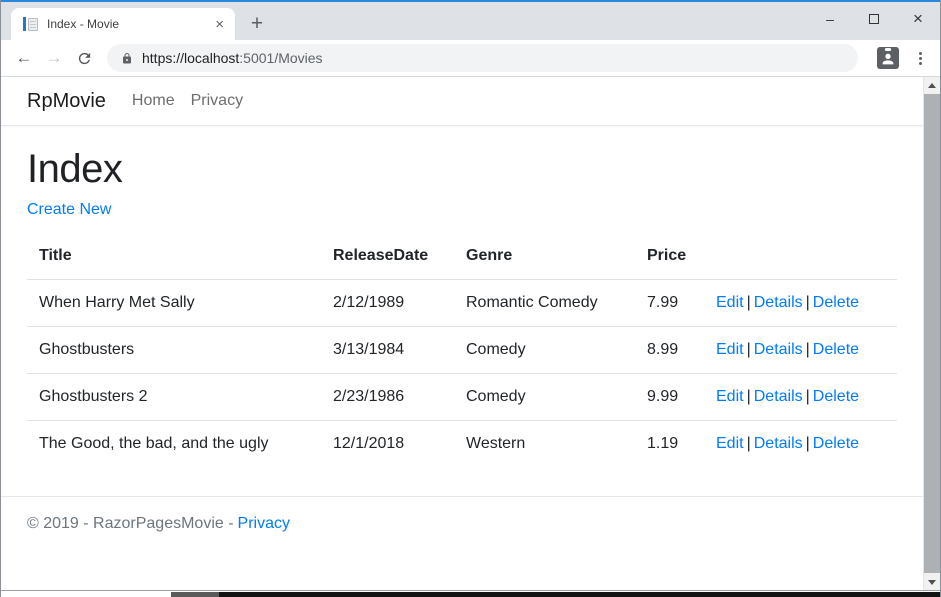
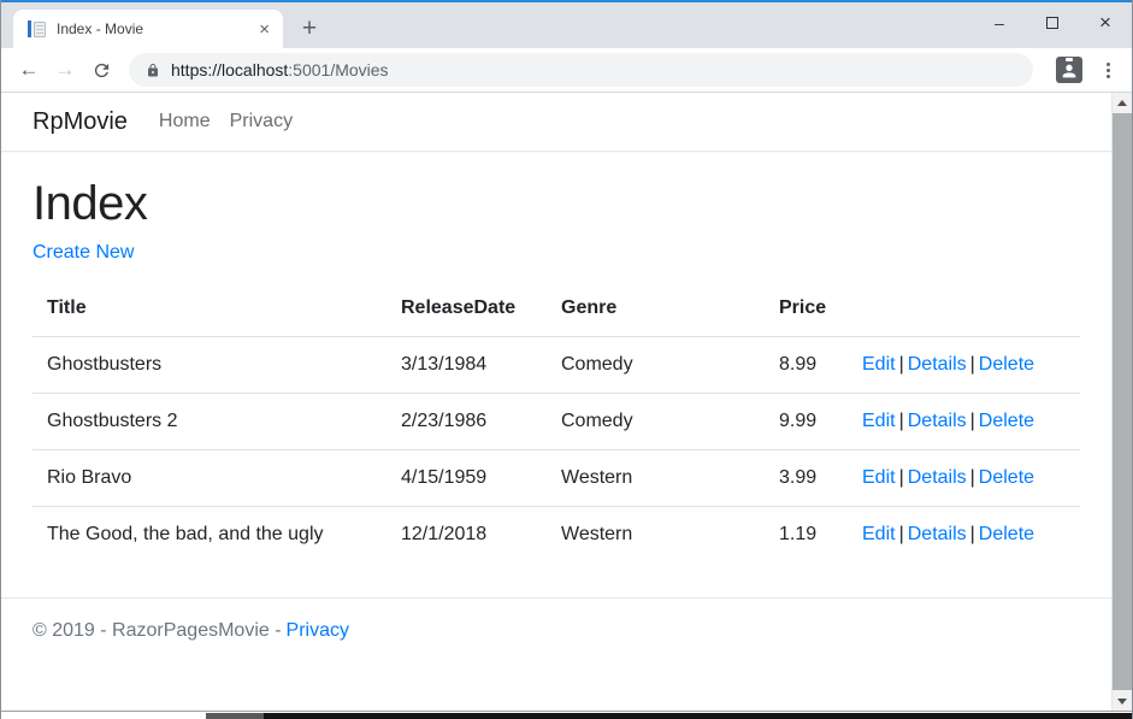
  Index - Movie
  ×
  +
  –
  ×
  ←
  →
  https://localhost:5001/Movies
  RpMovie
  Home
  Privacy
  Index
  Create New
  Title	ReleaseDate	Genre	Price
- When Harry Met Sally	2/12/1989	Romantic Comedy	7.99	Edit | Details | Delete
  Ghostbusters	3/13/1984	Comedy	8.99	Edit | Details | Delete
  Ghostbusters 2	2/23/1986	Comedy	9.99	Edit | Details | Delete
+ Rio Bravo	4/15/1959	Western	3.99	Edit | Details | Delete
  The Good, the bad, and the ugly	12/1/2018	Western	1.19	Edit | Details | Delete
  © 2019 - RazorPagesMovie - Privacy
